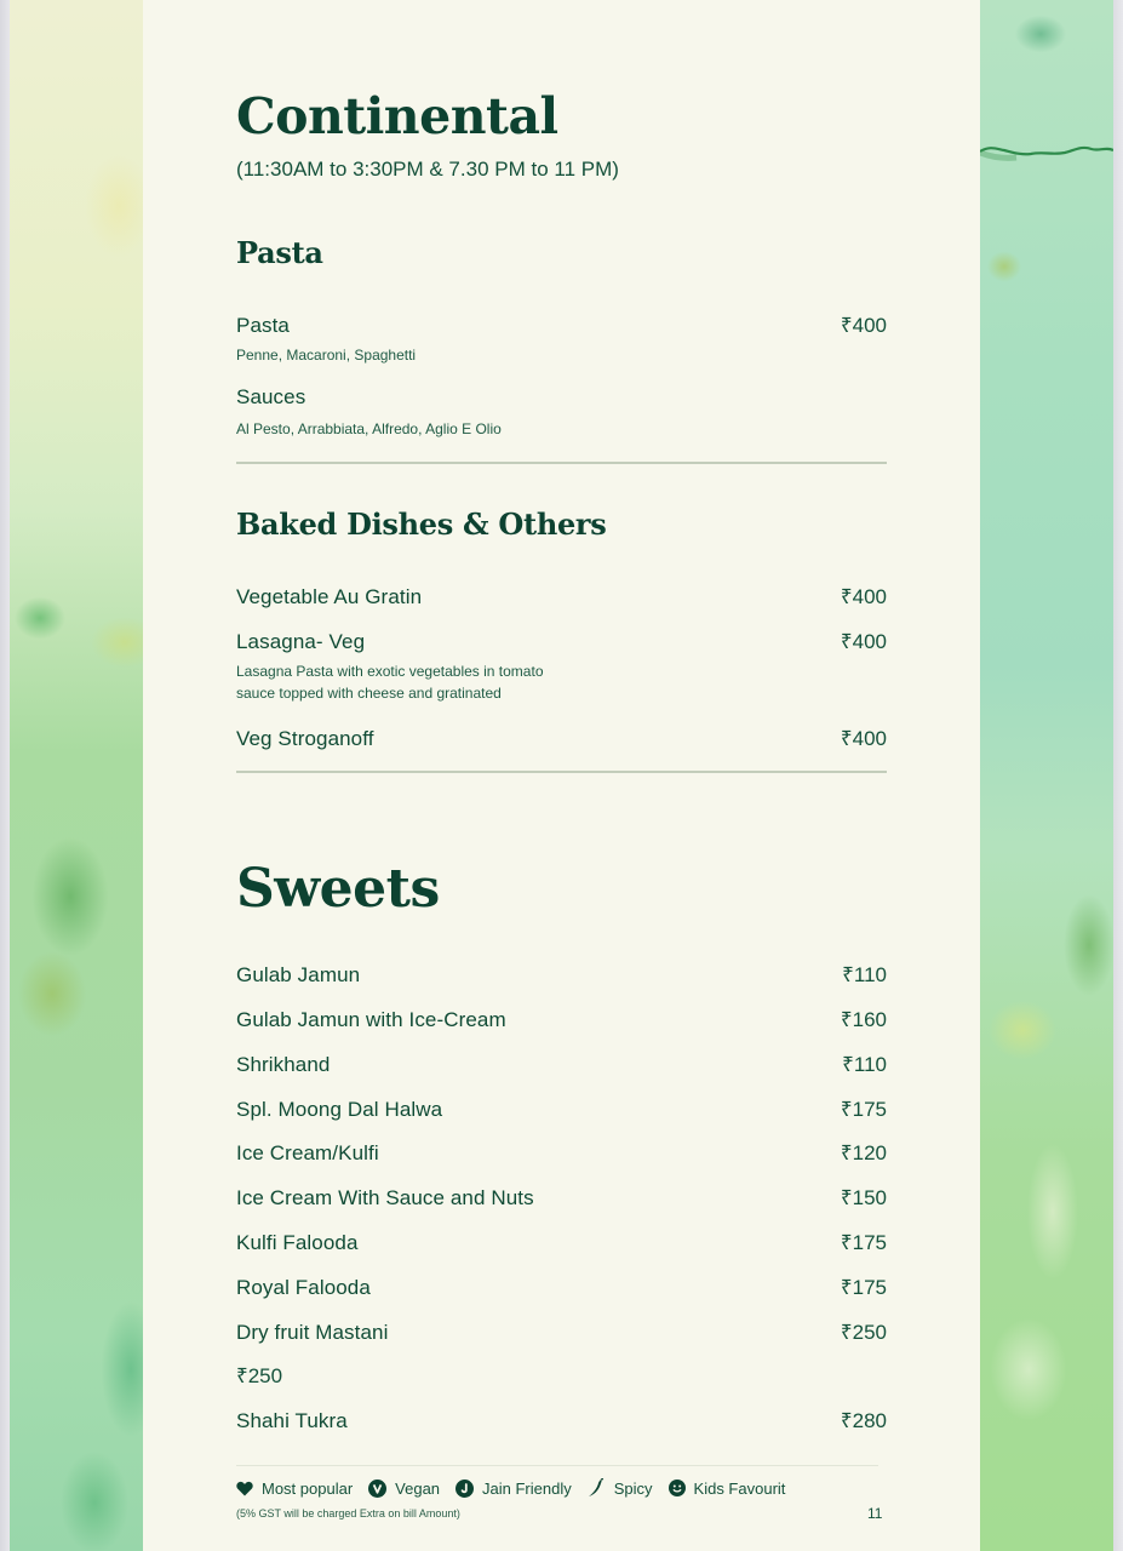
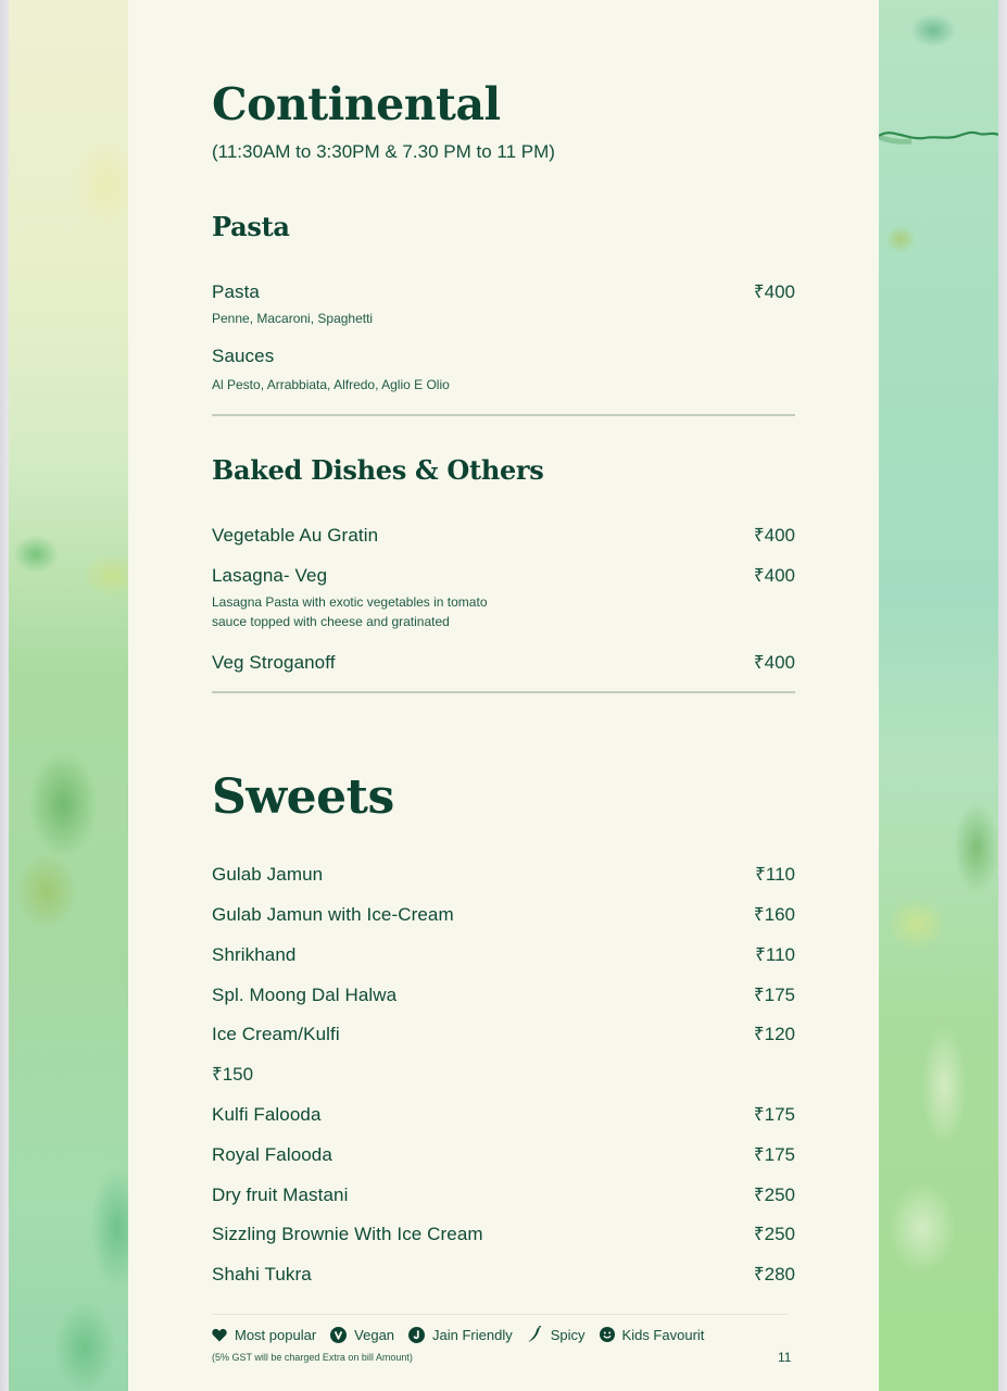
  Continental
  (11:30AM to 3:30PM & 7.30 PM to 11 PM)
  Pasta
  Pasta
  ₹400
  Penne, Macaroni, Spaghetti
  Sauces
  Al Pesto, Arrabbiata, Alfredo, Aglio E Olio
  Baked Dishes & Others
  Vegetable Au Gratin
  ₹400
  Lasagna- Veg
  ₹400
  Lasagna Pasta with exotic vegetables in tomato
  sauce topped with cheese and gratinated
  Veg Stroganoff
  ₹400
  Sweets
  Gulab Jamun
  ₹110
  Gulab Jamun with Ice-Cream
  ₹160
  Shrikhand
  ₹110
  Spl. Moong Dal Halwa
  ₹175
  Ice Cream/Kulfi
  ₹120
- Ice Cream With Sauce and Nuts
  ₹150
  Kulfi Falooda
  ₹175
  Royal Falooda
  ₹175
  Dry fruit Mastani
  ₹250
+ Sizzling Brownie With Ice Cream
  ₹250
  Shahi Tukra
  ₹280
  Most popular
  Vegan
  Jain Friendly
  Spicy
  Kids Favourit
  (5% GST will be charged Extra on bill Amount)
  11
